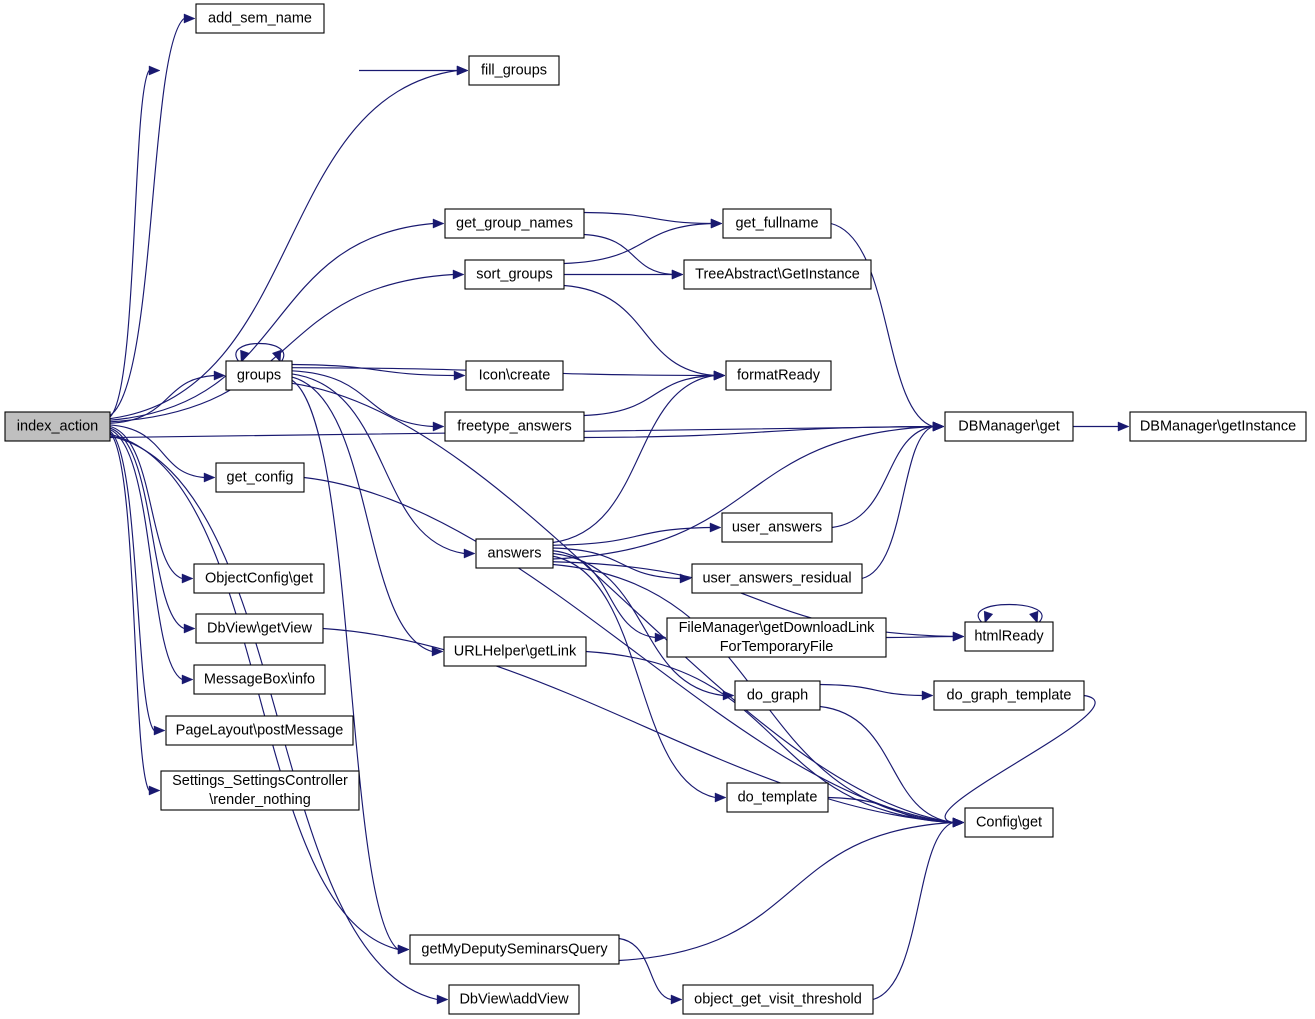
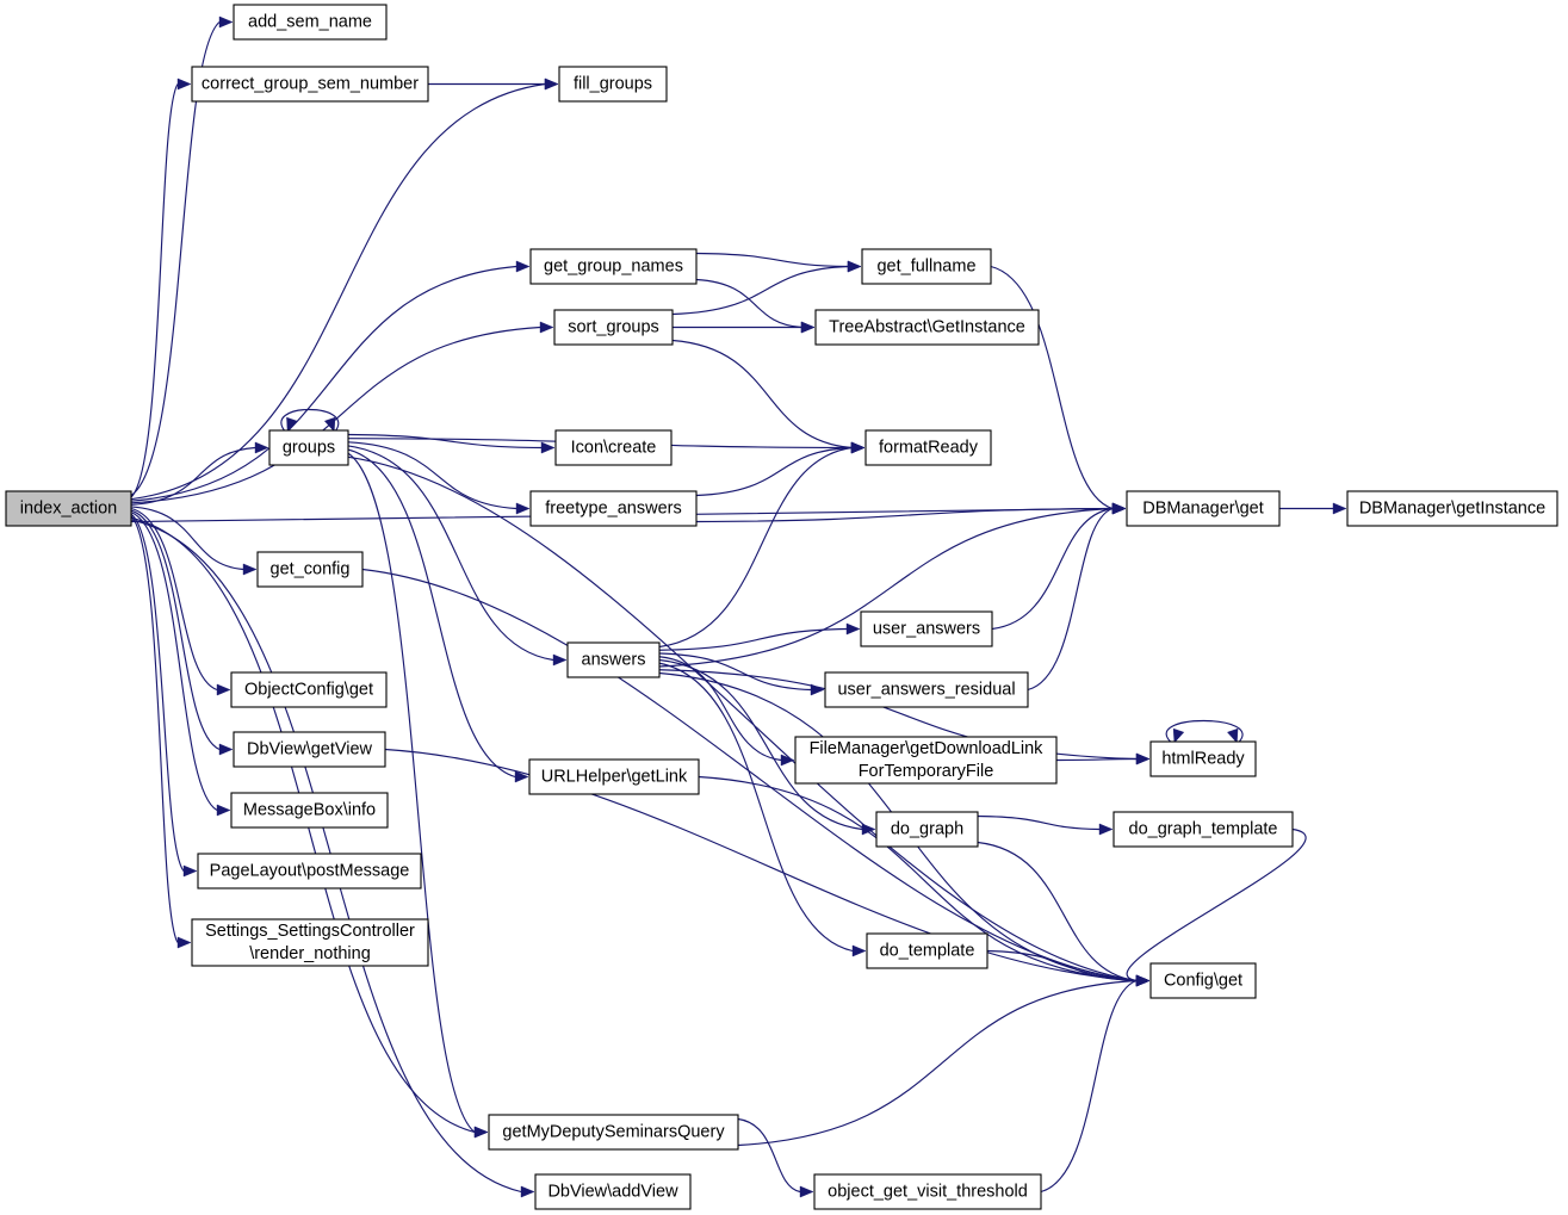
  index_action
  add_sem_name
+ correct_group_sem_number
  fill_groups
  get_group_names
  get_fullname
  sort_groups
  TreeAbstract\GetInstance
  groups
  Icon\create
  formatReady
  DBManager\get
  DBManager\getInstance
  freetype_answers
  get_config
  user_answers
  answers
  ObjectConfig\get
  user_answers_residual
  DbView\getView
  FileManager\getDownloadLink ForTemporaryFile
  htmlReady
  URLHelper\getLink
  MessageBox\info
  do_graph
  do_graph_template
  PageLayout\postMessage
  Settings_SettingsController \render_nothing
  do_template
  Config\get
  getMyDeputySeminarsQuery
  DbView\addView
  object_get_visit_threshold
